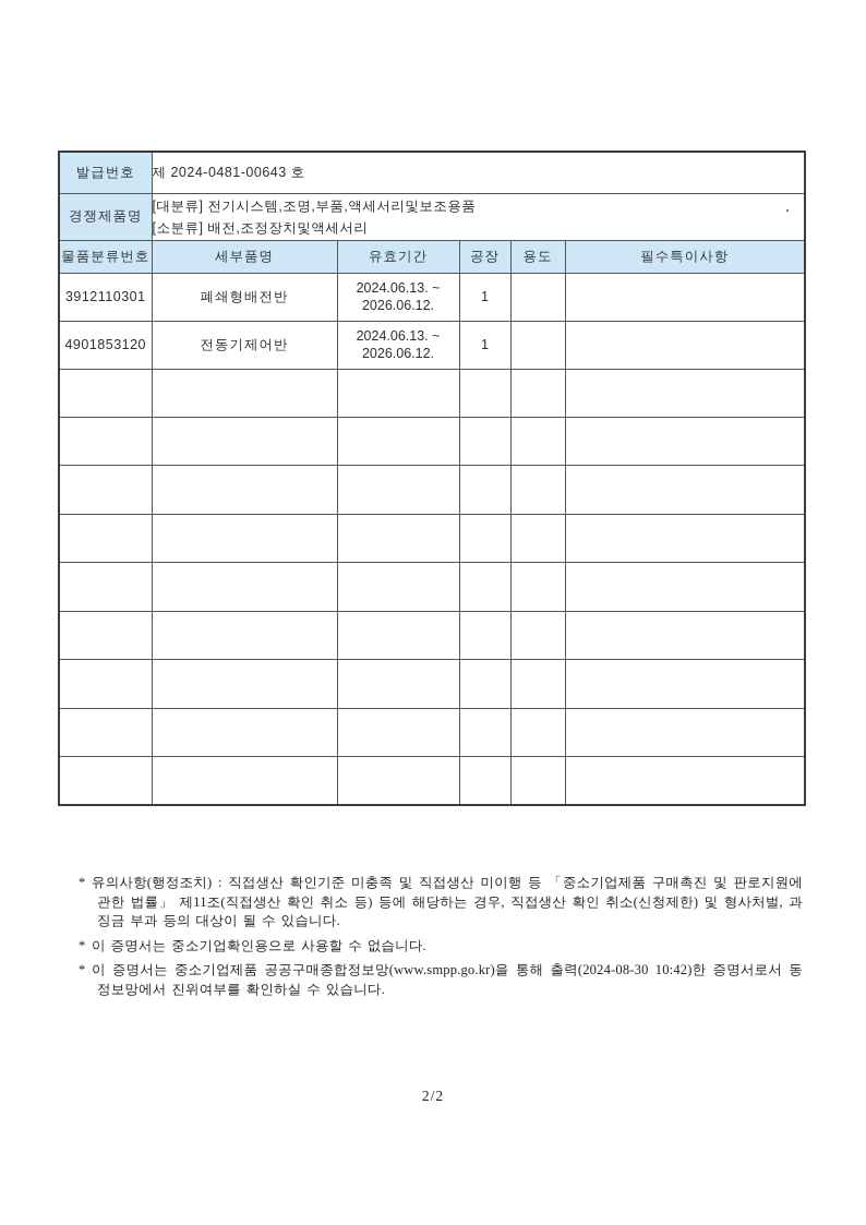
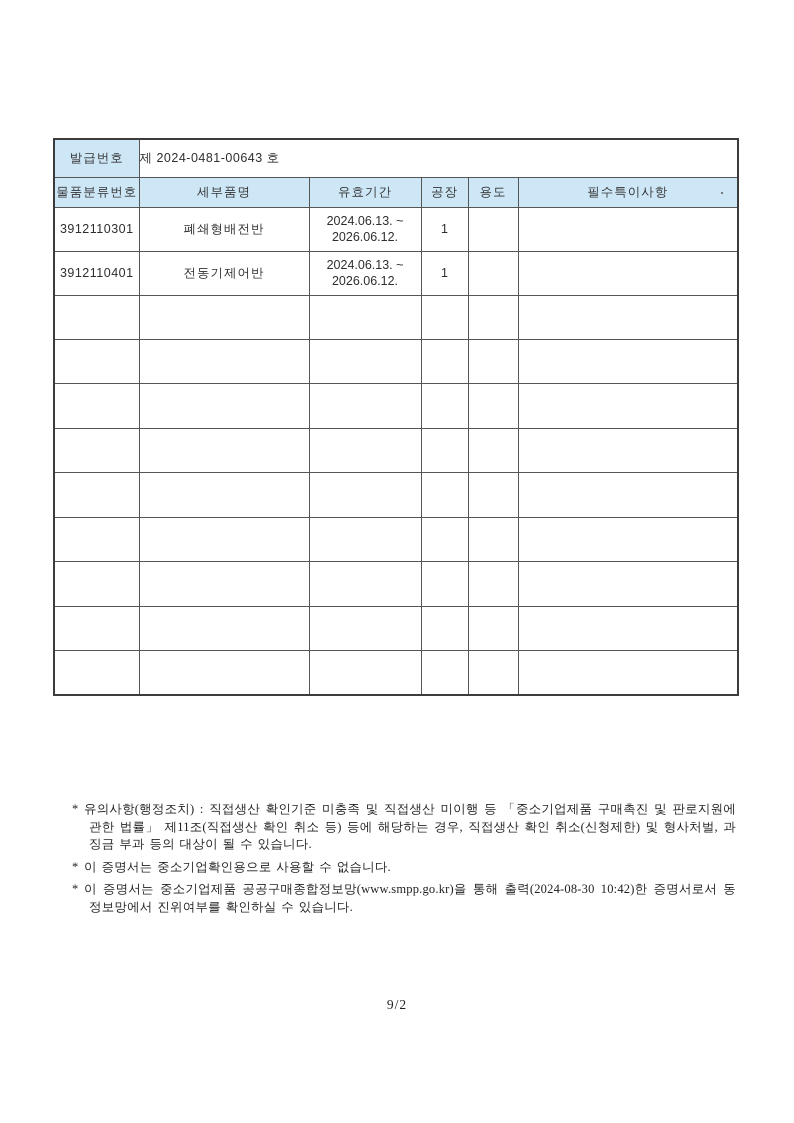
  발급번호	제 2024-0481-00643 호
- 경쟁제품명	[대분류] 전기시스템,조명,부품,액세서리및보조용품 [소분류] 배전,조정장치및액세서리
  물품분류번호	세부품명	유효기간	공장	용도	필수특이사항
  3912110301	폐쇄형배전반	2024.06.13. ~ 2026.06.12.	1
- 4901853120	전동기제어반	2024.06.13. ~ 2026.06.12.	1
+ 3912110401	전동기제어반	2024.06.13. ~ 2026.06.12.	1
  * 유의사항(행정조치) : 직접생산 확인기준 미충족 및 직접생산 미이행 등 「중소기업제품 구매촉진 및 판로지원에 관한 법률」 제11조(직접생산 확인 취소 등) 등에 해당하는 경우, 직접생산 확인 취소(신청제한) 및 형사처벌, 과징금 부과 등의 대상이 될 수 있습니다.
  * 이 증명서는 중소기업확인용으로 사용할 수 없습니다.
  * 이 증명서는 중소기업제품 공공구매종합정보망(www.smpp.go.kr)을 통해 출력(2024-08-30 10:42)한 증명서로서 동 정보망에서 진위여부를 확인하실 수 있습니다.
- 2/2
+ 9/2
